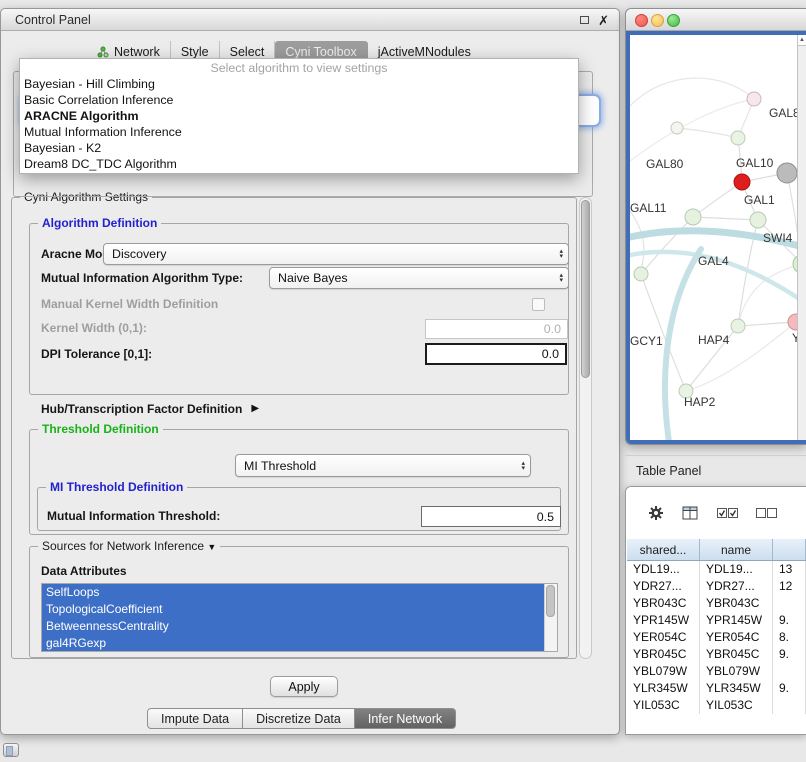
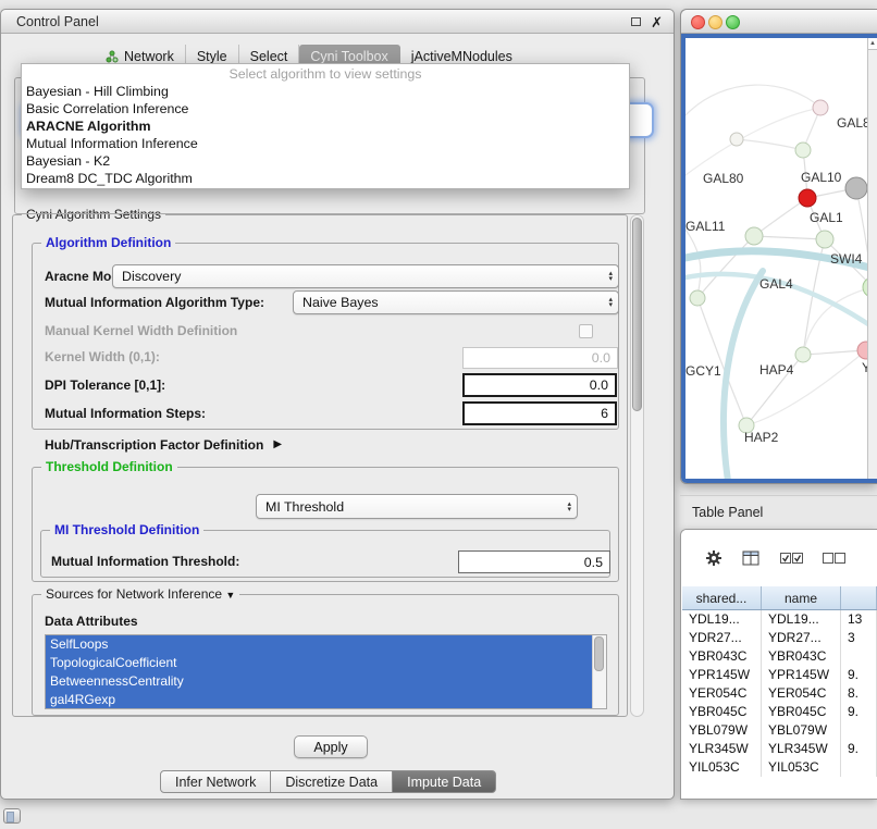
  Control Panel
  ✗
  Network
  Style
  Select
  Cyni Toolbox
  jActiveMNodules
  Select algorithm to view settings
  Bayesian - Hill Climbing
  Basic Correlation Inference
  ARACNE Algorithm
  Mutual Information Inference
  Bayesian - K2
  Dream8 DC_TDC Algorithm
  Cyni Algorithm Settings
  Algorithm Definition
  Aracne Mo
  Discovery
  Mutual Information Algorithm Type:
  Naive Bayes
  Manual Kernel Width Definition
  Kernel Width (0,1):
  0.0
  DPI Tolerance [0,1]:
  0.0
+ Mutual Information Steps:
+ 6
  Hub/Transcription Factor Definition
  ▶
  Threshold Definition
  MI Threshold
  MI Threshold Definition
  Mutual Information Threshold:
  0.5
  Sources for Network Inference ▼
  Data Attributes
  SelfLoops
  TopologicalCoefficient
  BetweennessCentrality
  gal4RGexp
  Apply
- Impute Data
+ Infer Network
  Discretize Data
- Infer Network
+ Impute Data
  GAL
  GAL80
  GAL10
  GAL11
  GAL1
  SWI4
  GAL4
  GCY1
  HAP4
  Y
  HAP2
  Table Panel
  shared...
  name
  YDL19...
  YDL19...
  13
  YDR27...
  YDR27...
- 12
+ 3
  YBR043C
  YBR043C
  YPR145W
  YPR145W
  9.
  YER054C
  YER054C
  8.
  YBR045C
  YBR045C
  9.
  YBL079W
  YBL079W
  YLR345W
  YLR345W
  9.
  YIL053C
  YIL053C
